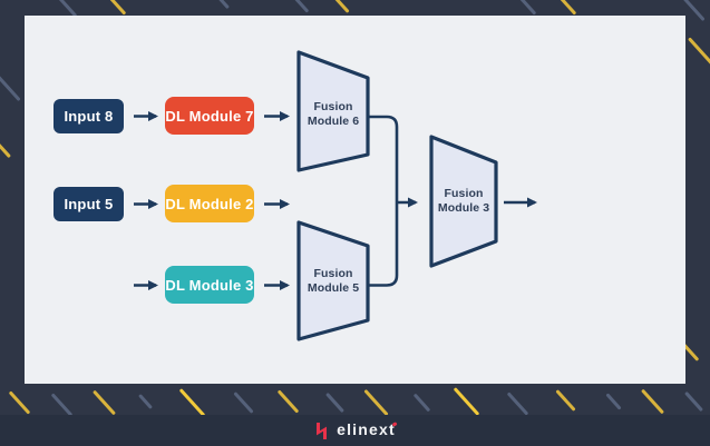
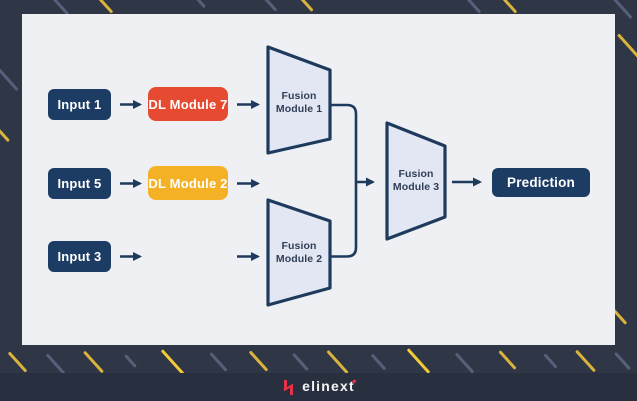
- Input 8
+ Input 1
  Input 5
+ Input 3
  DL Module 7
  DL Module 2
- DL Module 3
  Fusion
- Module 6
+ Module 1
  Fusion
- Module 5
+ Module 2
  Fusion
  Module 3
+ Prediction
  elinext
